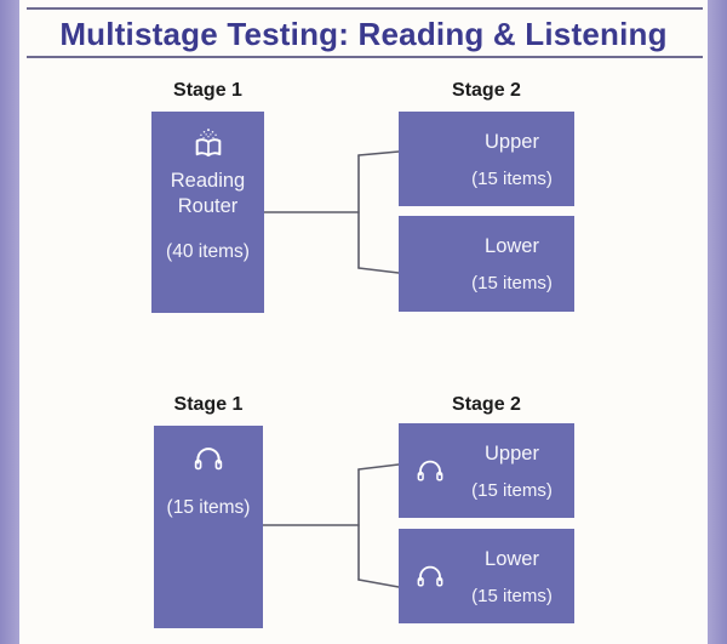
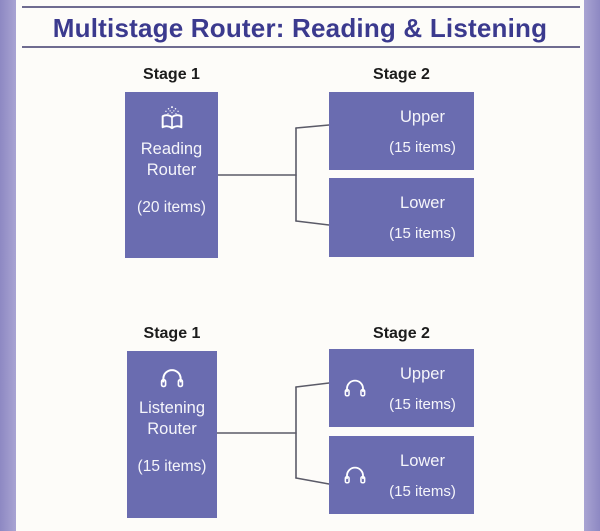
- Multistage Testing: Reading & Listening
+ Multistage Router: Reading & Listening
  Stage 1
  Stage 2
  Reading Router
- (40 items)
+ (20 items)
  Upper
  (15 items)
  Lower
  (15 items)
  Stage 1
  Stage 2
+ Listening Router
  (15 items)
  Upper
  (15 items)
  Lower
  (15 items)
